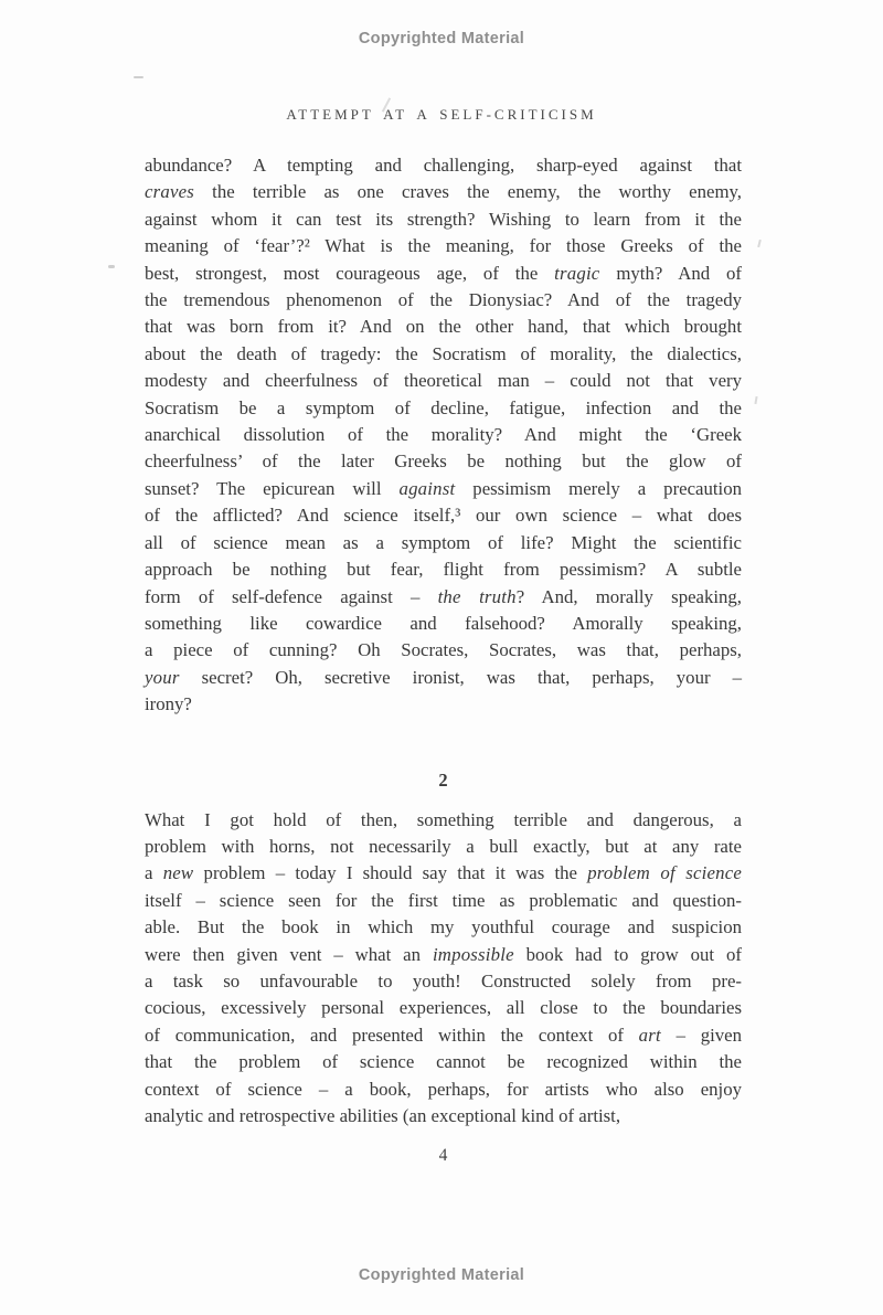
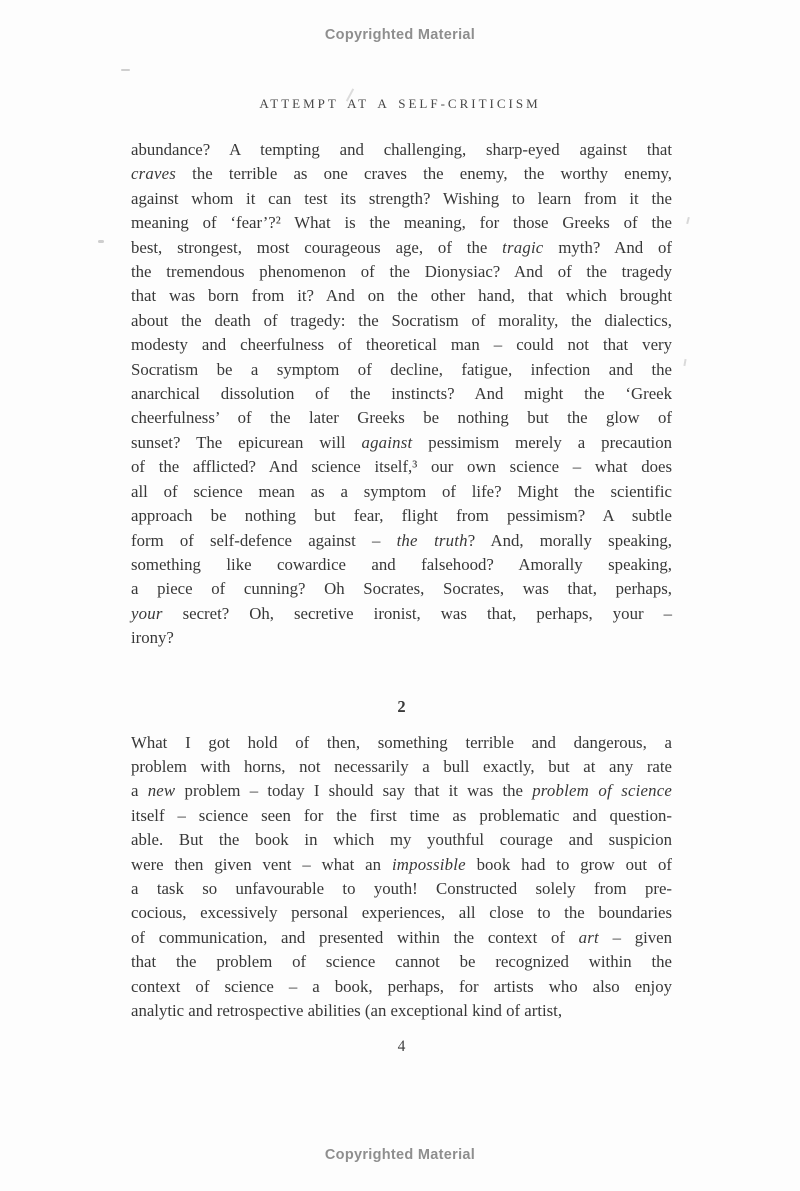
  Copyrighted Material
  ATTEMPT AT A SELF-CRITICISM
  abundance? A tempting and challenging, sharp-eyed against that
  craves the terrible as one craves the enemy, the worthy enemy,
  against whom it can test its strength? Wishing to learn from it the
  meaning of ‘fear’?² What is the meaning, for those Greeks of the
  best, strongest, most courageous age, of the tragic myth? And of
  the tremendous phenomenon of the Dionysiac? And of the tragedy
  that was born from it? And on the other hand, that which brought
  about the death of tragedy: the Socratism of morality, the dialectics,
  modesty and cheerfulness of theoretical man – could not that very
  Socratism be a symptom of decline, fatigue, infection and the
- anarchical dissolution of the morality? And might the ‘Greek
+ anarchical dissolution of the instincts? And might the ‘Greek
  cheerfulness’ of the later Greeks be nothing but the glow of
  sunset? The epicurean will against pessimism merely a precaution
  of the afflicted? And science itself,³ our own science – what does
  all of science mean as a symptom of life? Might the scientific
  approach be nothing but fear, flight from pessimism? A subtle
  form of self-defence against – the truth? And, morally speaking,
  something like cowardice and falsehood? Amorally speaking,
  a piece of cunning? Oh Socrates, Socrates, was that, perhaps,
  your secret? Oh, secretive ironist, was that, perhaps, your –
  irony?
  2
  What I got hold of then, something terrible and dangerous, a
  problem with horns, not necessarily a bull exactly, but at any rate
  a new problem – today I should say that it was the problem of science
  itself – science seen for the first time as problematic and question-
  able. But the book in which my youthful courage and suspicion
  were then given vent – what an impossible book had to grow out of
  a task so unfavourable to youth! Constructed solely from pre-
  cocious, excessively personal experiences, all close to the boundaries
  of communication, and presented within the context of art – given
  that the problem of science cannot be recognized within the
  context of science – a book, perhaps, for artists who also enjoy
  analytic and retrospective abilities (an exceptional kind of artist,
  4
  Copyrighted Material
